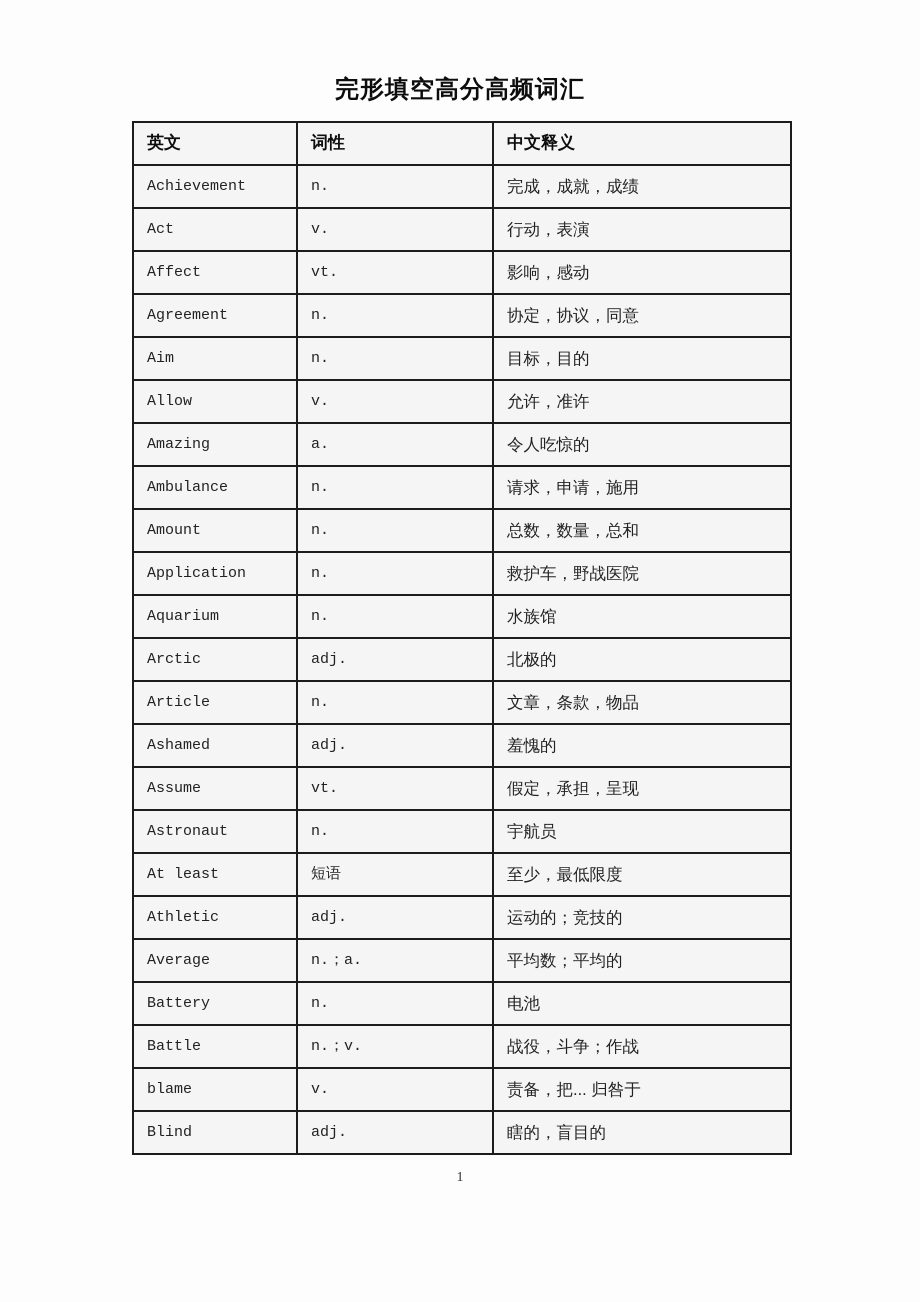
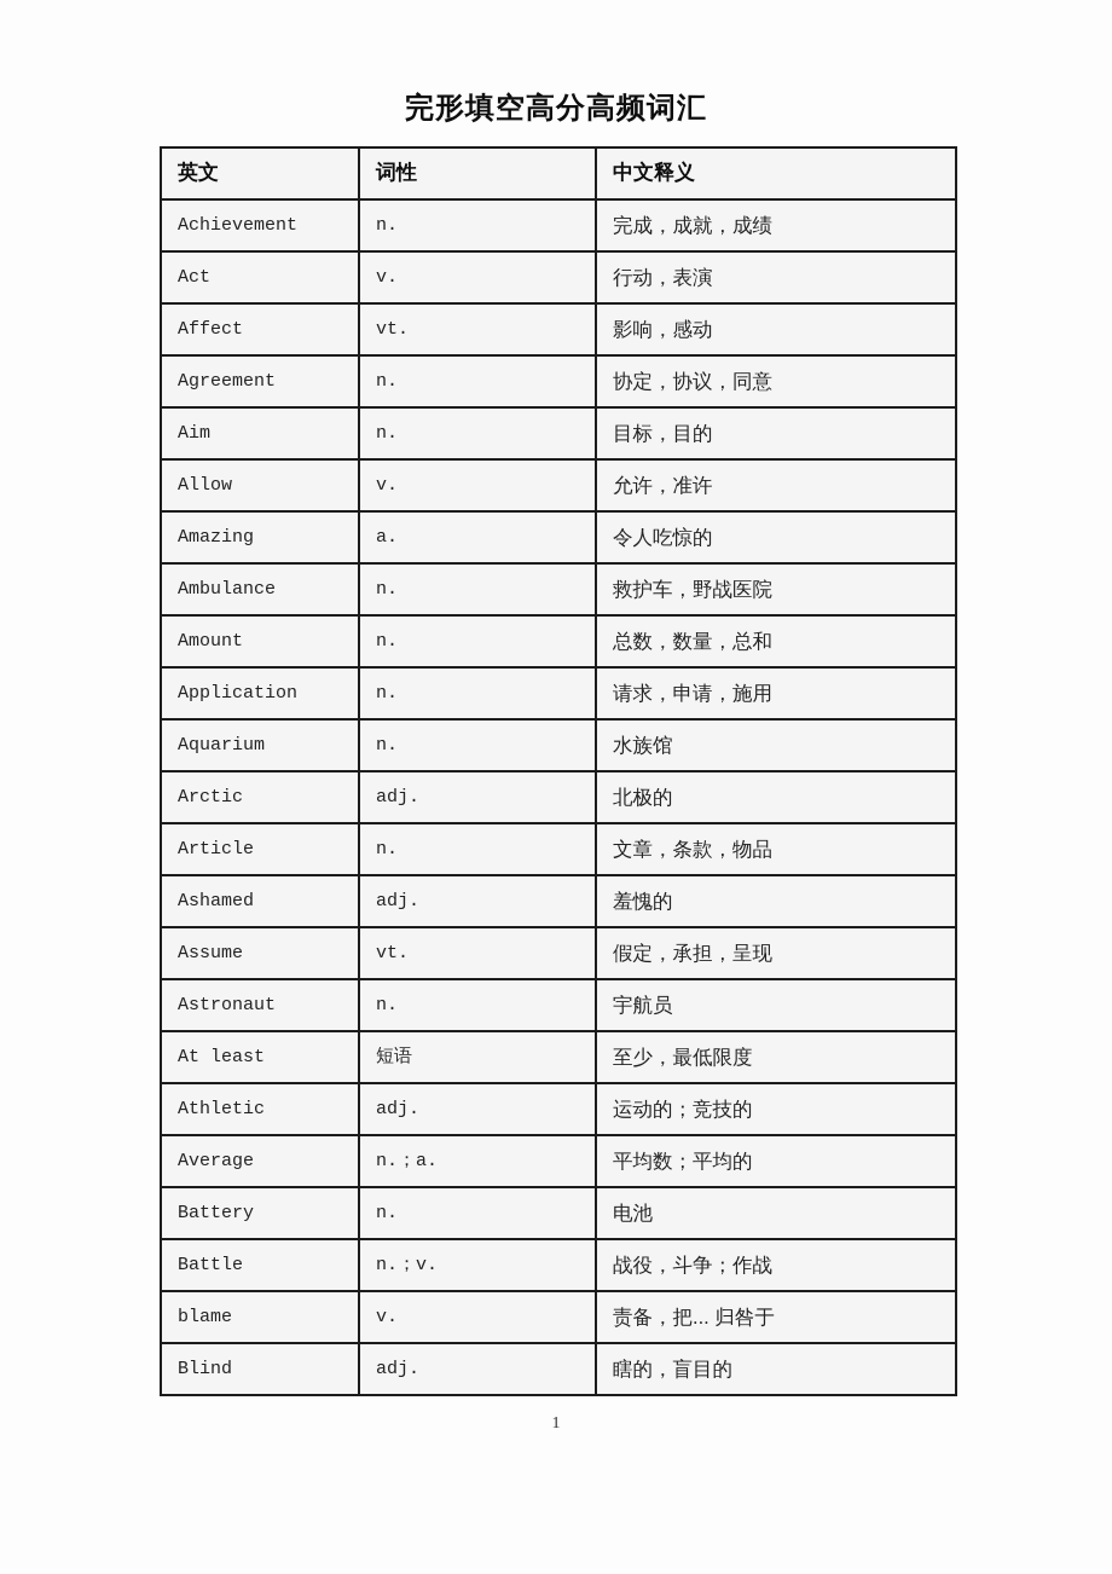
  完形填空高分高频词汇
  英文	词性	中文释义
  Achievement	n.	完成，成就，成绩
  Act	v.	行动，表演
  Affect	vt.	影响，感动
  Agreement	n.	协定，协议，同意
  Aim	n.	目标，目的
  Allow	v.	允许，准许
  Amazing	a.	令人吃惊的
- Ambulance	n.	请求，申请，施用
+ Ambulance	n.	救护车，野战医院
  Amount	n.	总数，数量，总和
- Application	n.	救护车，野战医院
+ Application	n.	请求，申请，施用
  Aquarium	n.	水族馆
  Arctic	adj.	北极的
  Article	n.	文章，条款，物品
  Ashamed	adj.	羞愧的
  Assume	vt.	假定，承担，呈现
  Astronaut	n.	宇航员
  At least	短语	至少，最低限度
  Athletic	adj.	运动的；竞技的
  Average	n.；a.	平均数；平均的
  Battery	n.	电池
  Battle	n.；v.	战役，斗争；作战
  blame	v.	责备，把... 归咎于
  Blind	adj.	瞎的，盲目的
  1
